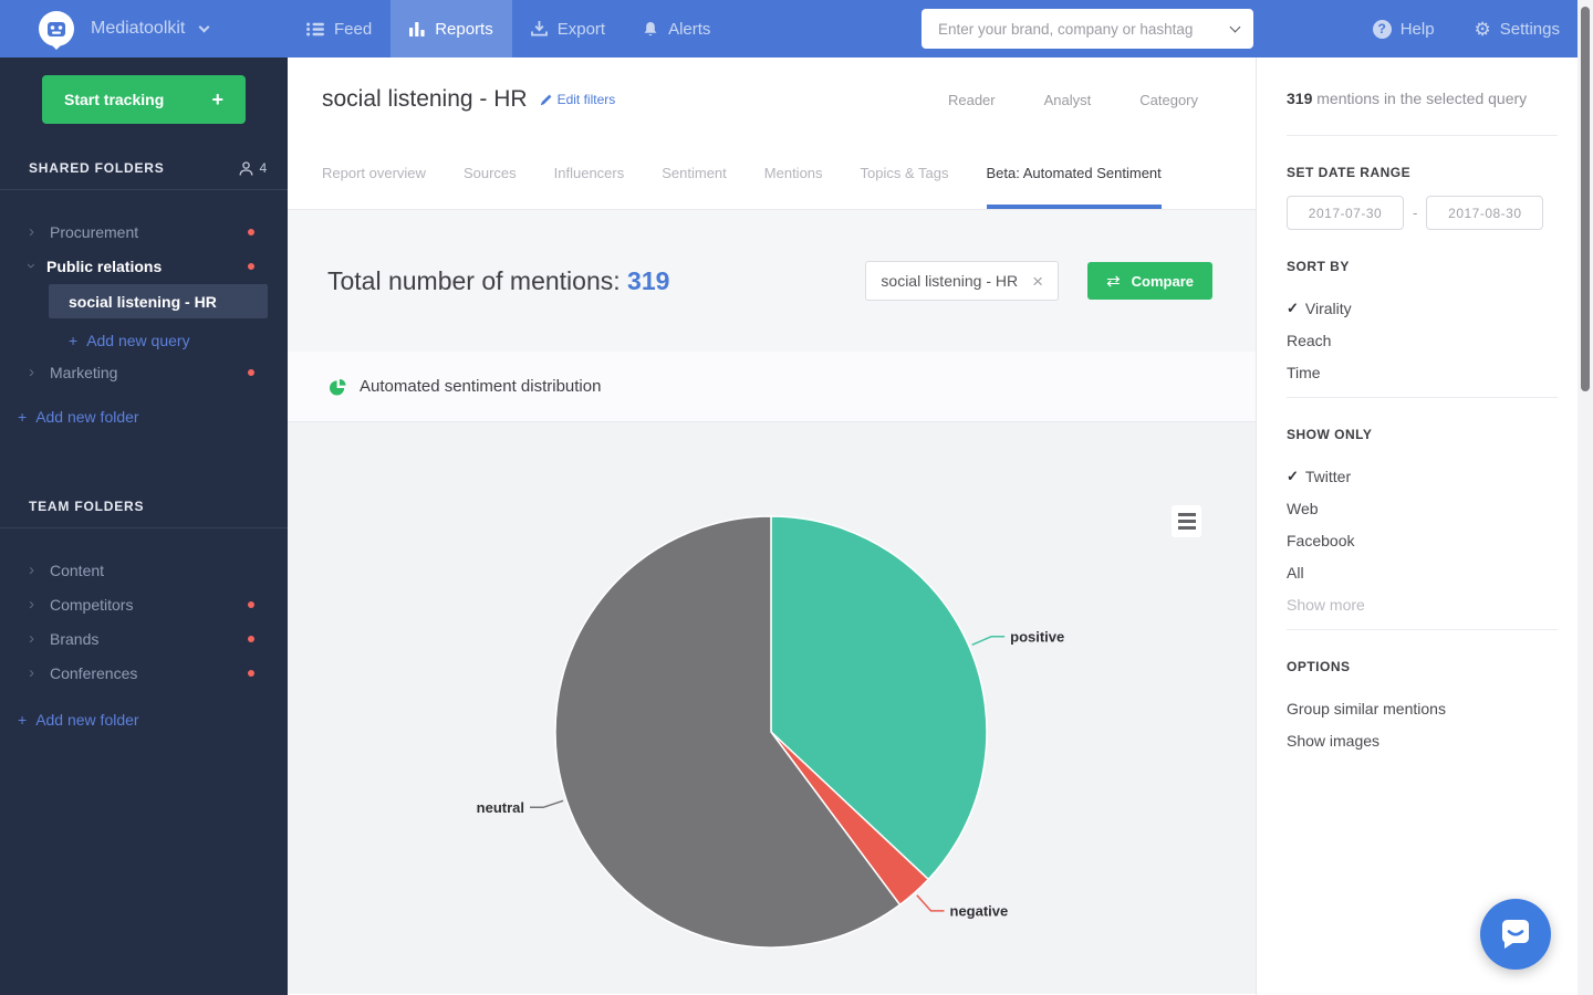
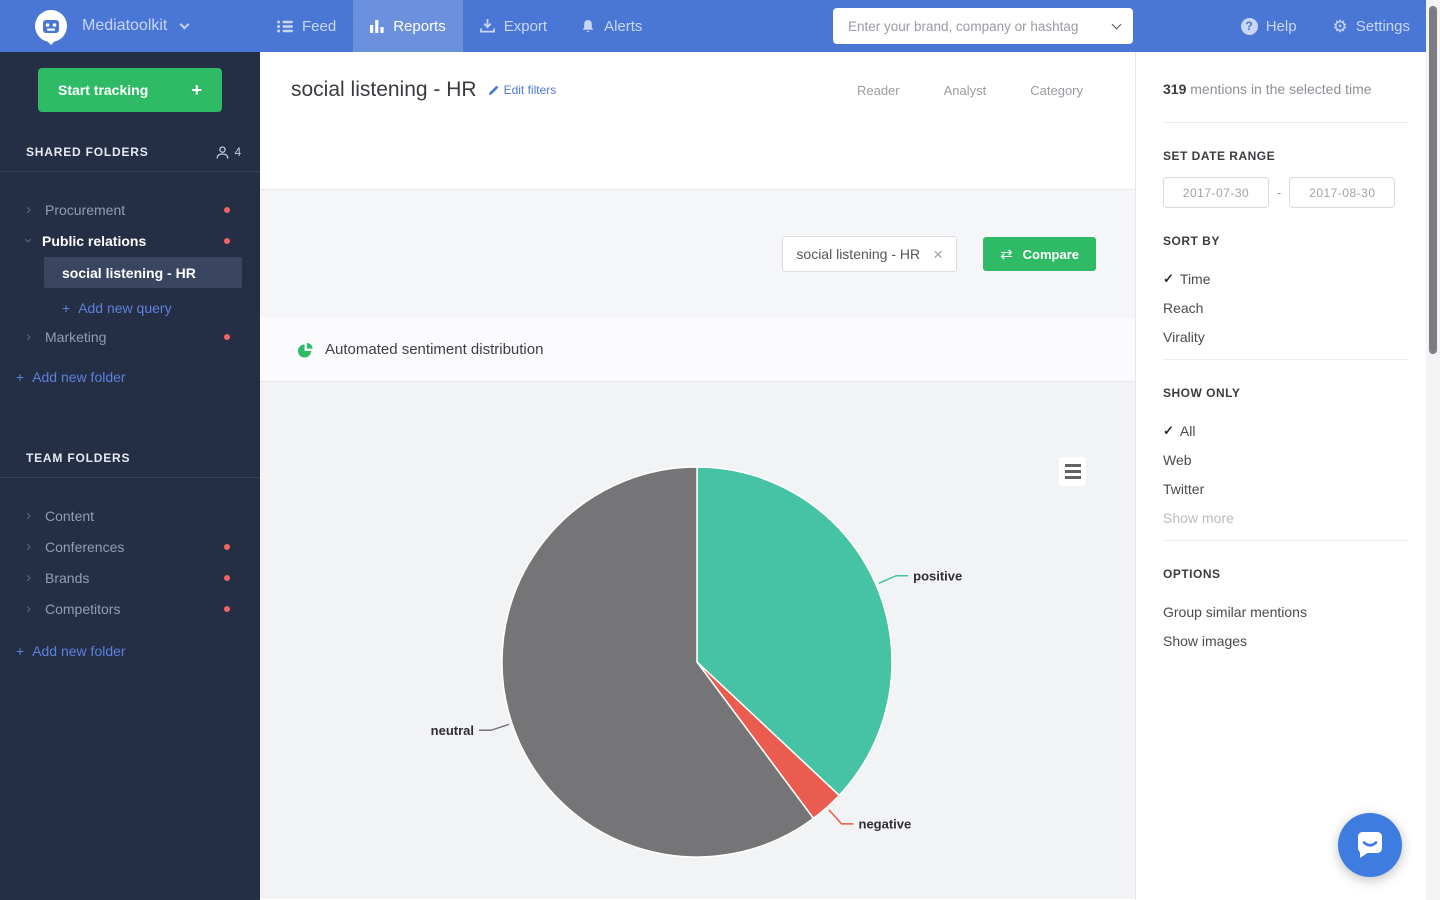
  Mediatoolkit
  Feed
  Reports
  Export
  Alerts
  Enter your brand, company or hashtag
  ?
  Help
  ⚙
  Settings
  Start tracking
  +
  SHARED FOLDERS
  4
  ›
  Procurement
  Public relations
  social listening - HR
  +
  Add new query
  ›
  Marketing
  +
  Add new folder
  TEAM FOLDERS
  ›
  Content
  ›
- Competitors
+ Conferences
  ›
  Brands
  ›
- Conferences
+ Competitors
  +
  Add new folder
  social listening - HR
  Edit filters
  Reader
  Analyst
  Category
- Report overview
- Sources
- Influencers
- Sentiment
- Mentions
- Topics & Tags
- Beta: Automated Sentiment
- Total number of mentions: 319
  social listening - HR
  ×
  ⇄
  Compare
  Automated sentiment distribution
  positive
  negative
  neutral
- 319 mentions in the selected query
+ 319 mentions in the selected time
  SET DATE RANGE
  2017-07-30
  -
  2017-08-30
  SORT BY
  ✓
- Virality
+ Time
  Reach
- Time
+ Virality
  SHOW ONLY
  ✓
- Twitter
+ All
  Web
- Facebook
- All
+ Twitter
  Show more
  OPTIONS
  Group similar mentions
  Show images
